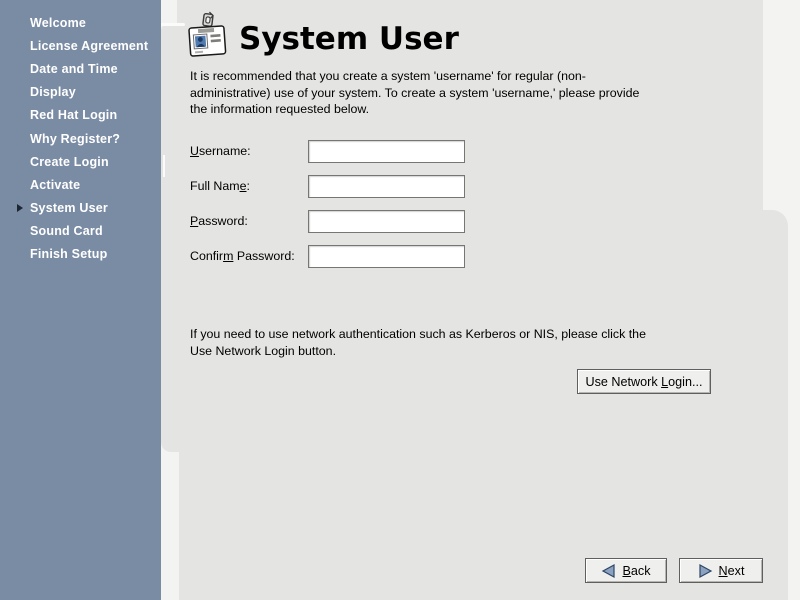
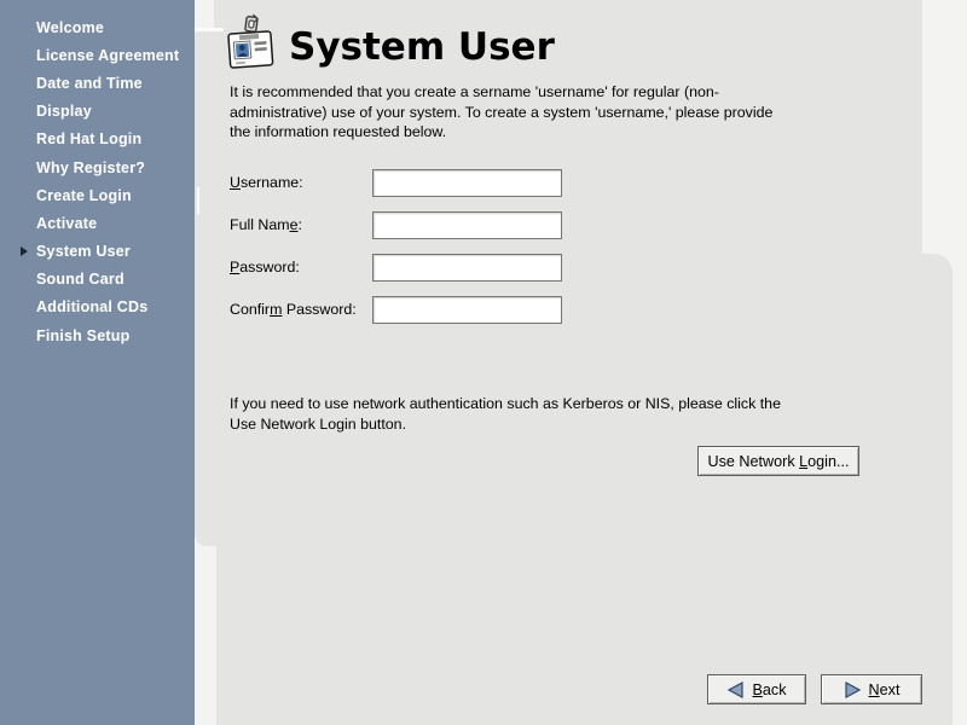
  Welcome
  License Agreement
  Date and Time
  Display
  Red Hat Login
  Why Register?
  Create Login
  Activate
  System User
  Sound Card
+ Additional CDs
  Finish Setup
  System User
- It is recommended that you create a system 'username' for regular (non-
+ It is recommended that you create a sername 'username' for regular (non-
  administrative) use of your system. To create a system 'username,' please provide
  the information requested below.
  Username:
  Full Name:
  Password:
  Confirm Password:
  If you need to use network authentication such as Kerberos or NIS, please click the
  Use Network Login button.
  Use Network Login...
  Back
  Next
